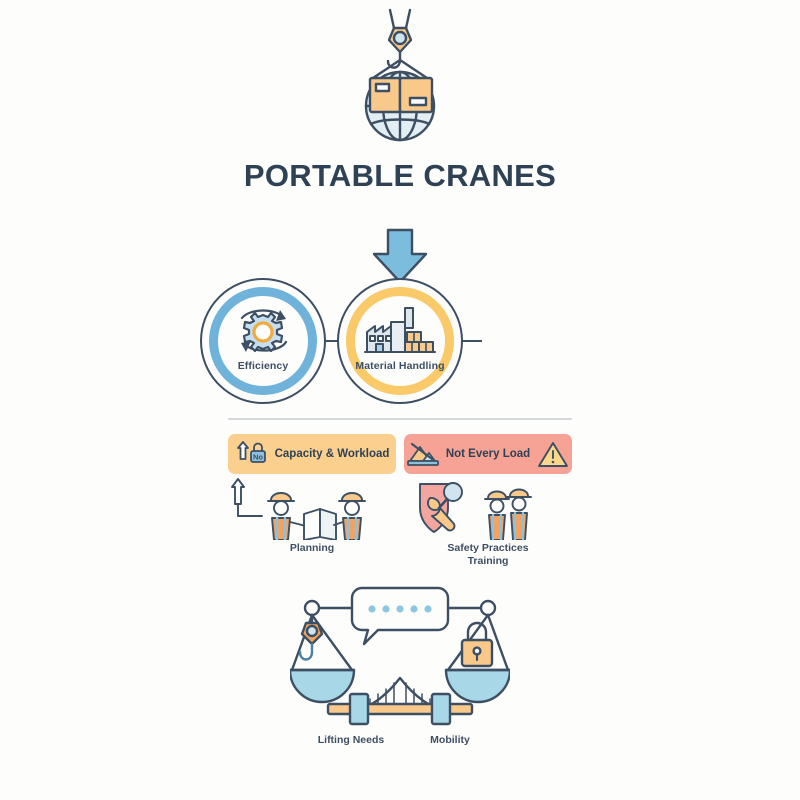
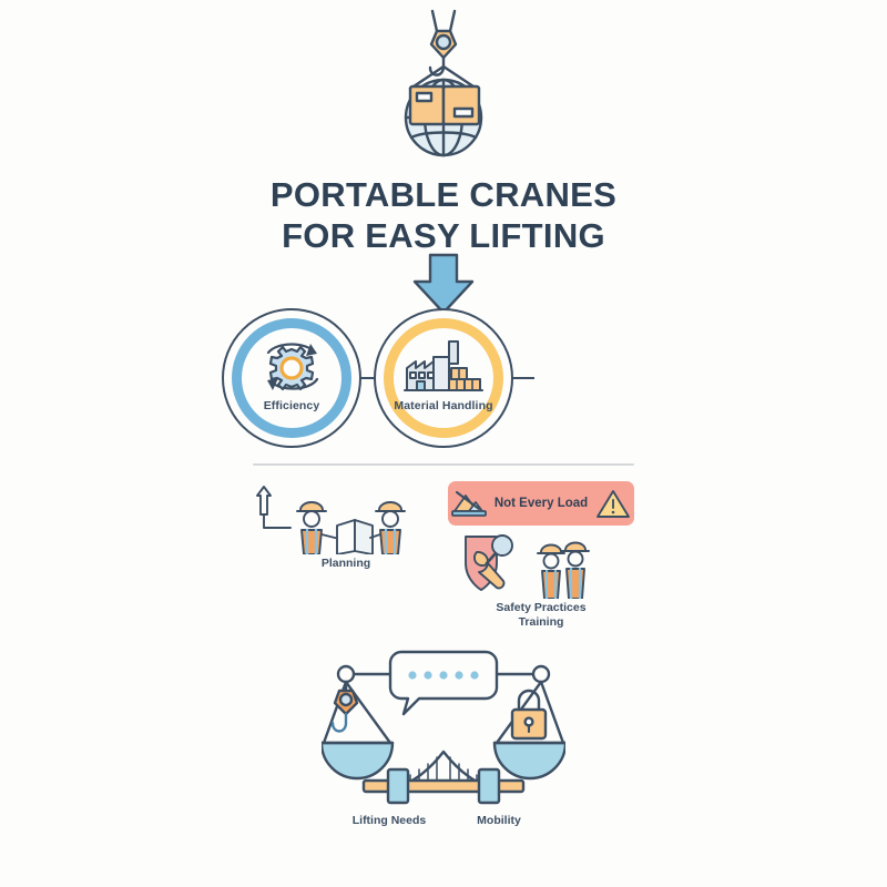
  PORTABLE CRANES
+ FOR EASY LIFTING
  Efficiency
  Material Handling
- No
- Capacity & Workload
  Planning
  Not Every Load
  Safety Practices
  Training
  Lifting Needs
  Mobility
